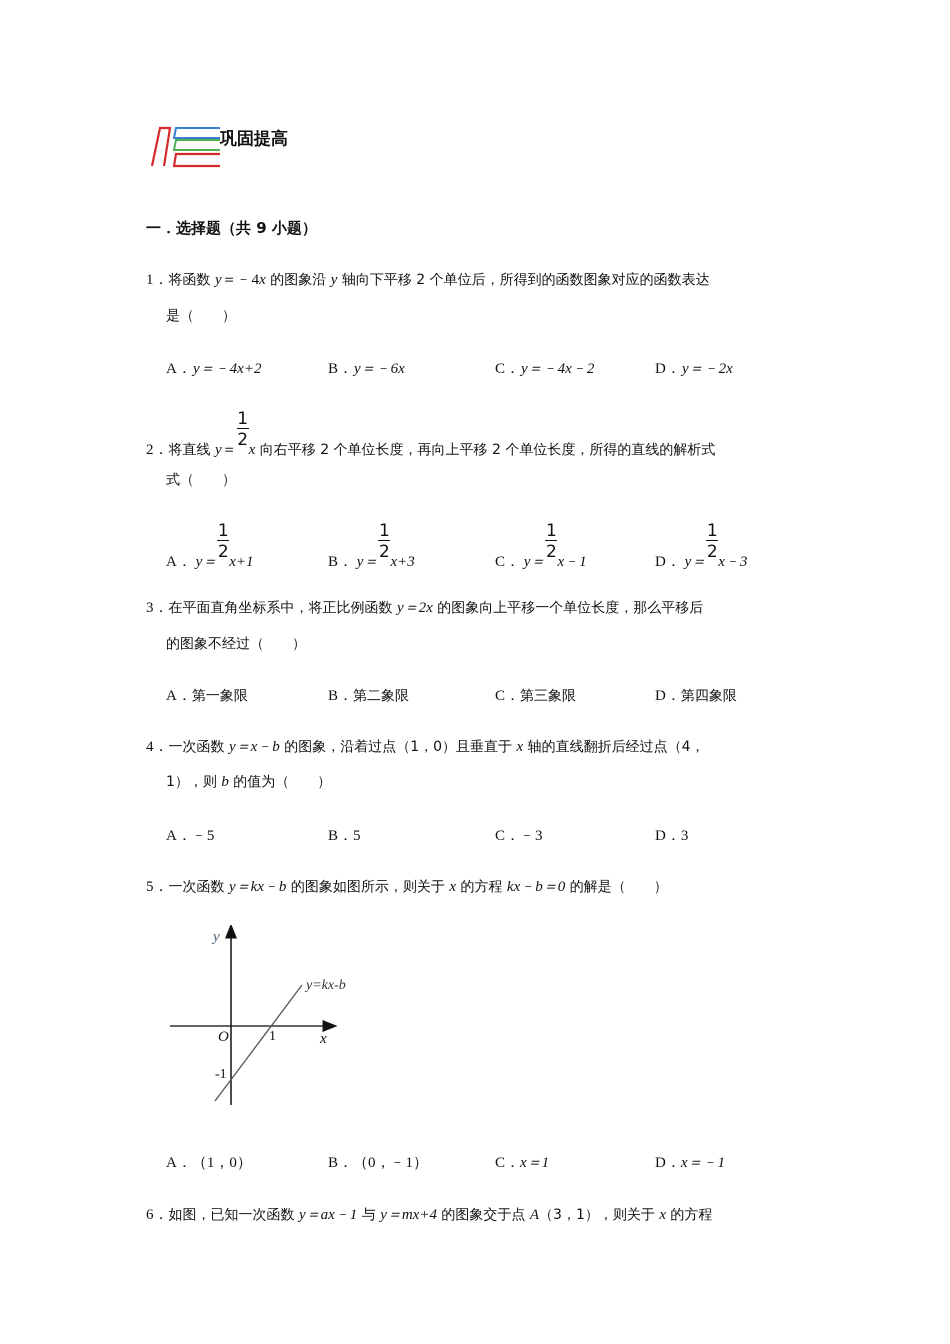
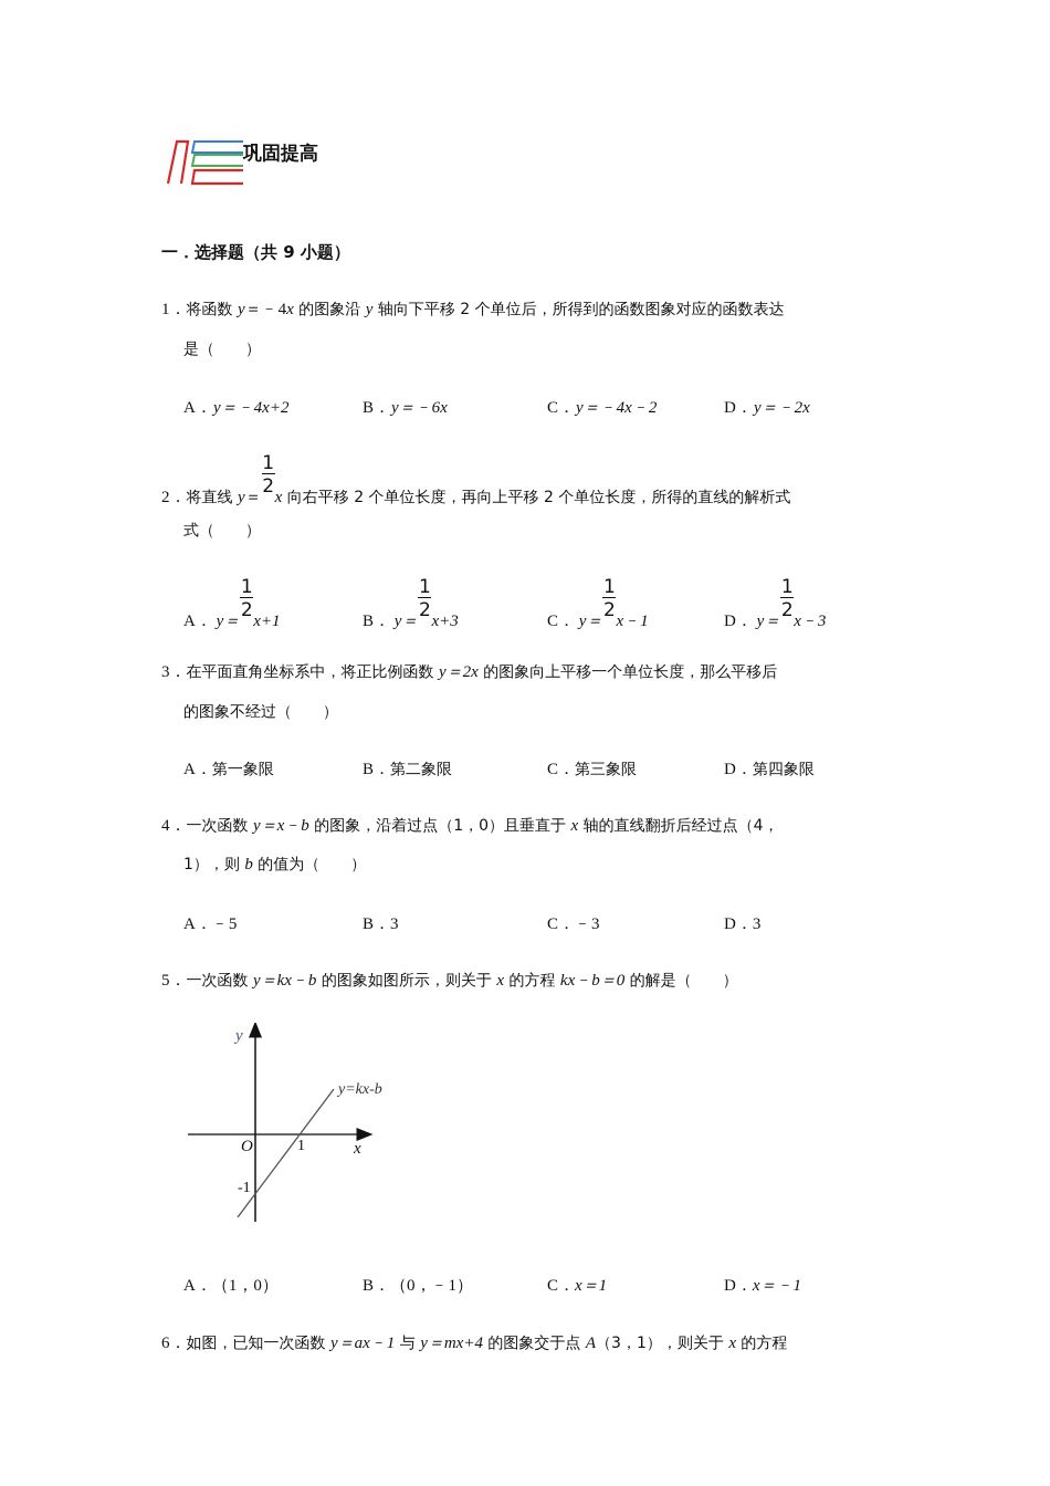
  巩固提高
  一．选择题（共 9 小题）
  1．将函数 y＝﹣4x 的图象沿 y 轴向下平移 2 个单位后，所得到的函数图象对应的函数表达
  是（ ）
  A．
  y＝﹣4x+2
  B．
  y＝﹣6x
  C．
  y＝﹣4x﹣2
  D．
  y＝﹣2x
  2．将直线 y＝
  1
  2
  x 向右平移 2 个单位长度，再向上平移 2 个单位长度，所得的直线的解析式
  式（ ）
  A． y＝
  1
  2
  x+1
  B． y＝
  1
  2
  x+3
  C． y＝
  1
  2
  x﹣1
  D． y＝
  1
  2
  x﹣3
  3．在平面直角坐标系中，将正比例函数 y＝2x 的图象向上平移一个单位长度，那么平移后
  的图象不经过（ ）
  A．第一象限
  B．第二象限
  C．第三象限
  D．第四象限
  4．一次函数 y＝x﹣b 的图象，沿着过点（1，0）且垂直于 x 轴的直线翻折后经过点（4，
  1），则 b 的值为（ ）
  A．﹣5
- B．5
+ B．3
  C．﹣3
  D．3
  5．一次函数 y＝kx﹣b 的图象如图所示，则关于 x 的方程 kx﹣b＝0 的解是（ ）
  y
  x
  O
  1
  -1
  y=kx-b
  A．（1，0）
  B．（0，﹣1）
  C．x＝1
  D．x＝﹣1
  6．如图，已知一次函数 y＝ax﹣1 与 y＝mx+4 的图象交于点 A（3，1），则关于 x 的方程
